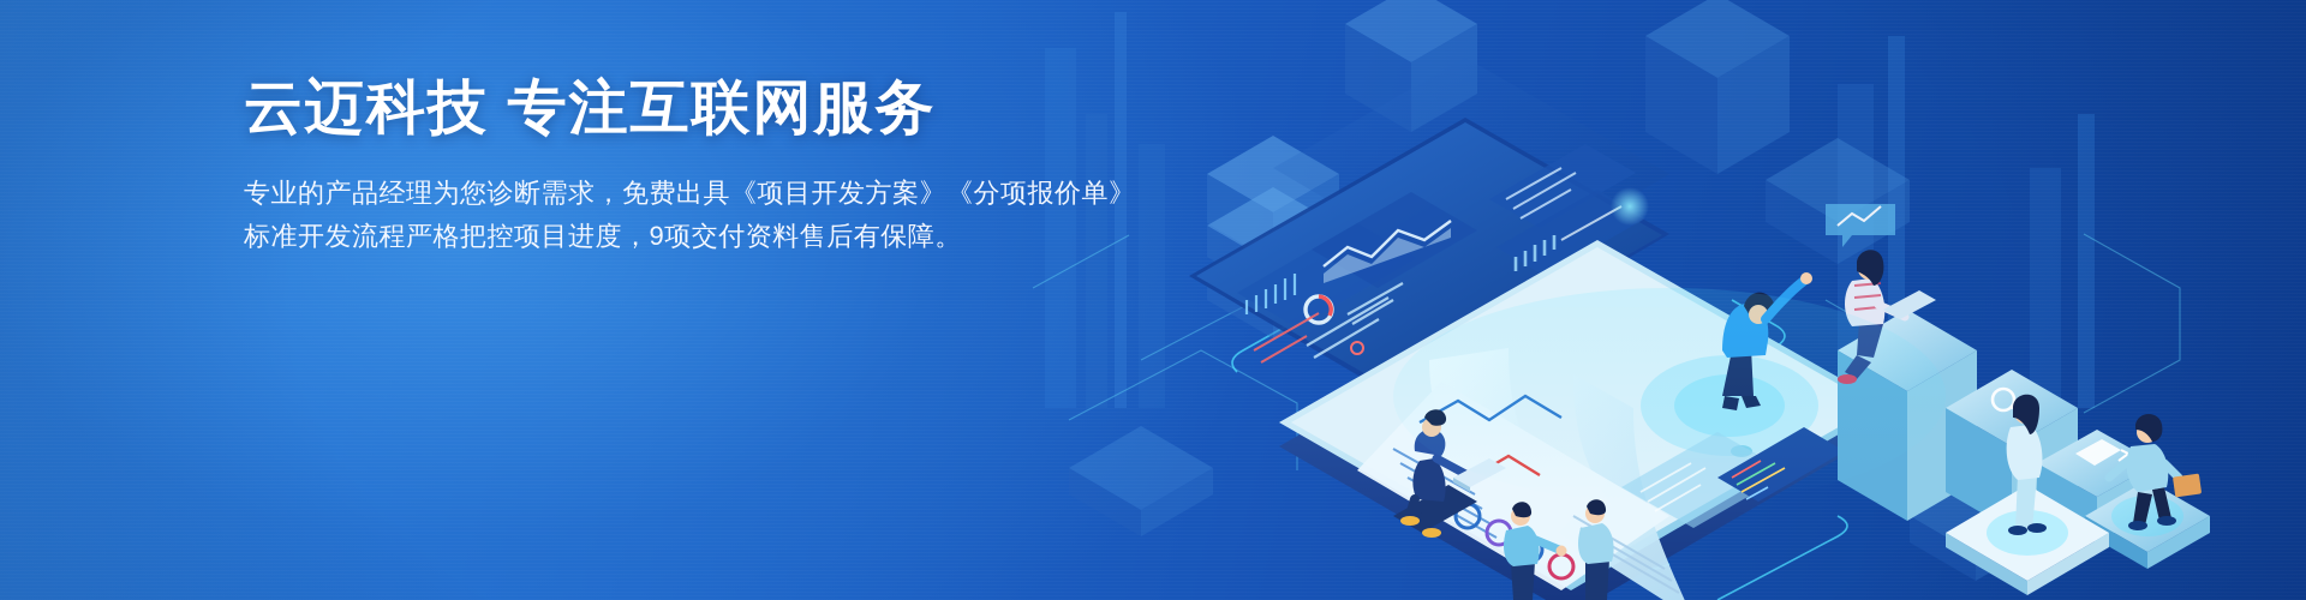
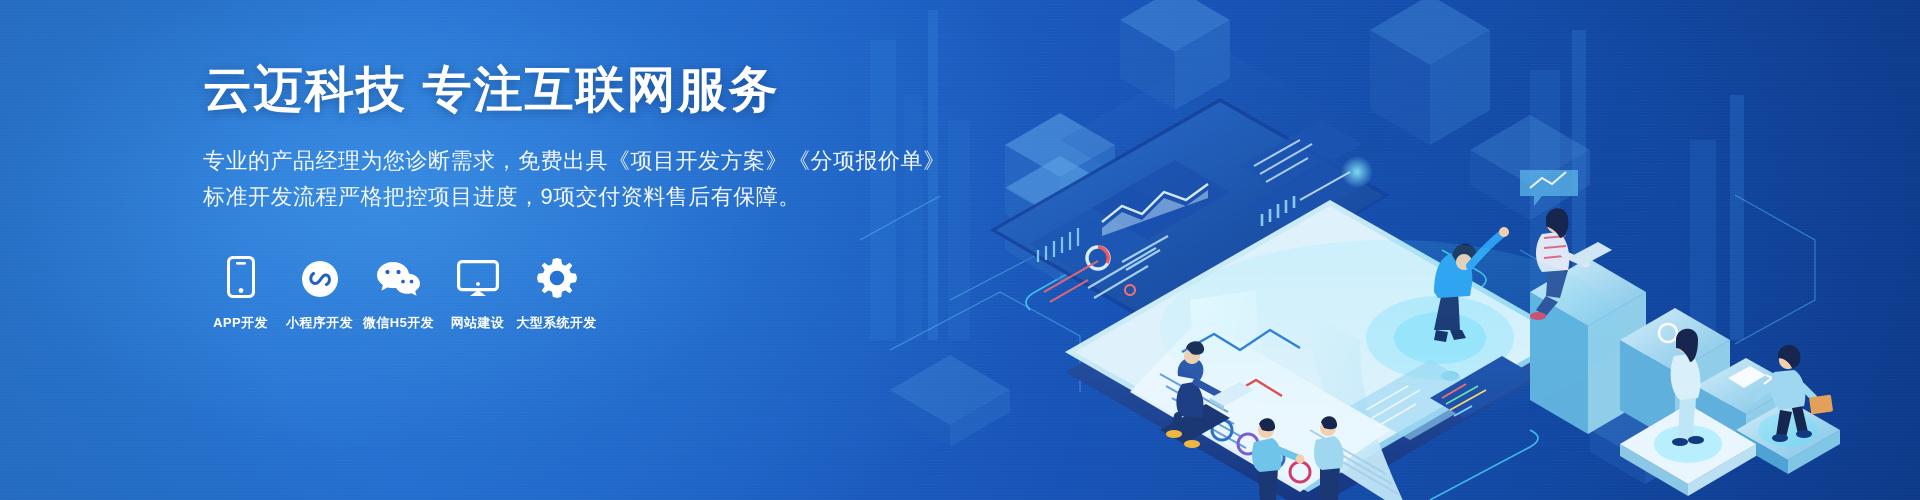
  云迈科技 专注互联网服务
  专业的产品经理为您诊断需求，免费出具《项目开发方案》《分项报价单》
  标准开发流程严格把控项目进度，9项交付资料售后有保障。
+ APP开发
+ 小程序开发
+ 微信H5开发
+ 网站建设
+ 大型系统开发
